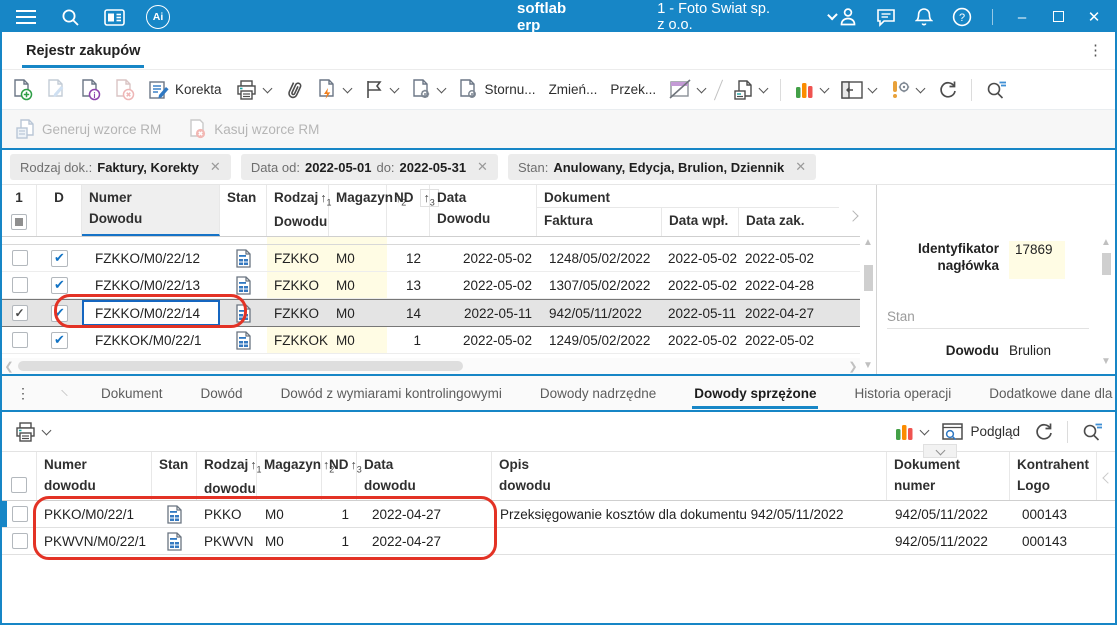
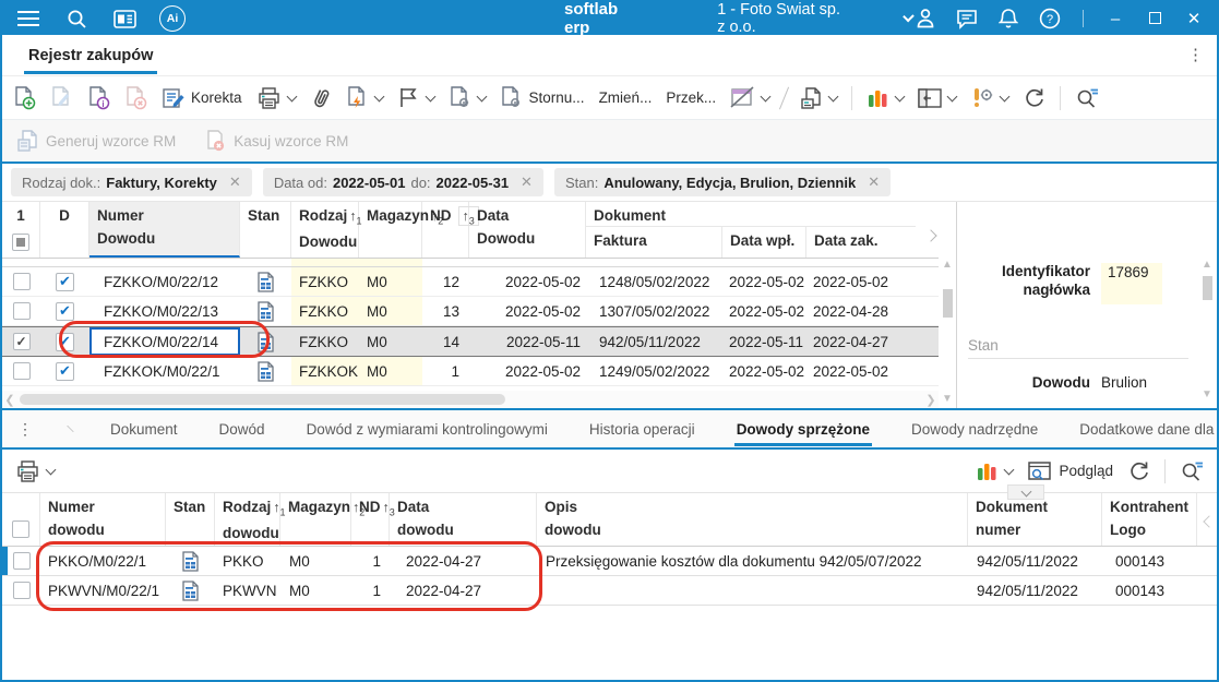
  Ai
  softlab erp
  1 - Foto Świat sp. z o.o.
  ?
  –
  ✕
  Rejestr zakupów
  ⋮
  i
  Korekta
  Stornu...
  Zmień...
  Przek...
  Generuj wzorce RM
  Kasuj wzorce RM
  Rodzaj dok.:
  Faktury, Korekty
  ✕
  Data od:
  2022-05-01
  do:
  2022-05-31
  ✕
  Stan:
  Anulowany, Edycja, Brulion, Dziennik
  ✕
  1
  D
  Numer
  Dowodu
  Stan
  Rodzaj 1
  Dowodu
  Magazyn 2
  ND 3
  Data
  Dowodu
  Dokument
  Faktura
  Data wpł.
  Data zak.
  FZKKO/M0/22/12
  FZKKO
  M0
  12
  2022-05-02
  1248/05/02/2022
  2022-05-02
  2022-05-02
  FZKKO/M0/22/13
  FZKKO
  M0
  13
  2022-05-02
  1307/05/02/2022
  2022-05-02
  2022-04-28
  FZKKO/M0/22/14
  FZKKO
  M0
  14
  2022-05-11
  942/05/11/2022
  2022-05-11
  2022-04-27
  FZKKOK/M0/22/1
  FZKKOK
  M0
  1
  2022-05-02
  1249/05/02/2022
  2022-05-02
  2022-05-02
  ❮
  ❯
  ▲
  ▼
  Identyfikator nagłówka
  17869
  Stan
  Dowodu
  Brulion
  ▲
  ▼
  ⋮
  Dokument
  Dowód
  Dowód z wymiarami kontrolingowymi
- Dowody nadrzędne
+ Historia operacji
  Dowody sprzężone
- Historia operacji
+ Dowody nadrzędne
  Dodatkowe dane dla
  Podgląd
  Numer
  dowodu
  Stan
  Rodzaj 1
  dowodu
  Magazyn 2
  ND 3
  Data
  dowodu
  Opis
  dowodu
  Dokument
  numer
  Kontrahent
  Logo
  PKKO/M0/22/1
  PKKO
  M0
  1
  2022-04-27
- Przeksięgowanie kosztów dla dokumentu 942/05/11/2022
+ Przeksięgowanie kosztów dla dokumentu 942/05/07/2022
  942/05/11/2022
  000143
  PKWVN/M0/22/1
  PKWVN
  M0
  1
  2022-04-27
  942/05/11/2022
  000143
